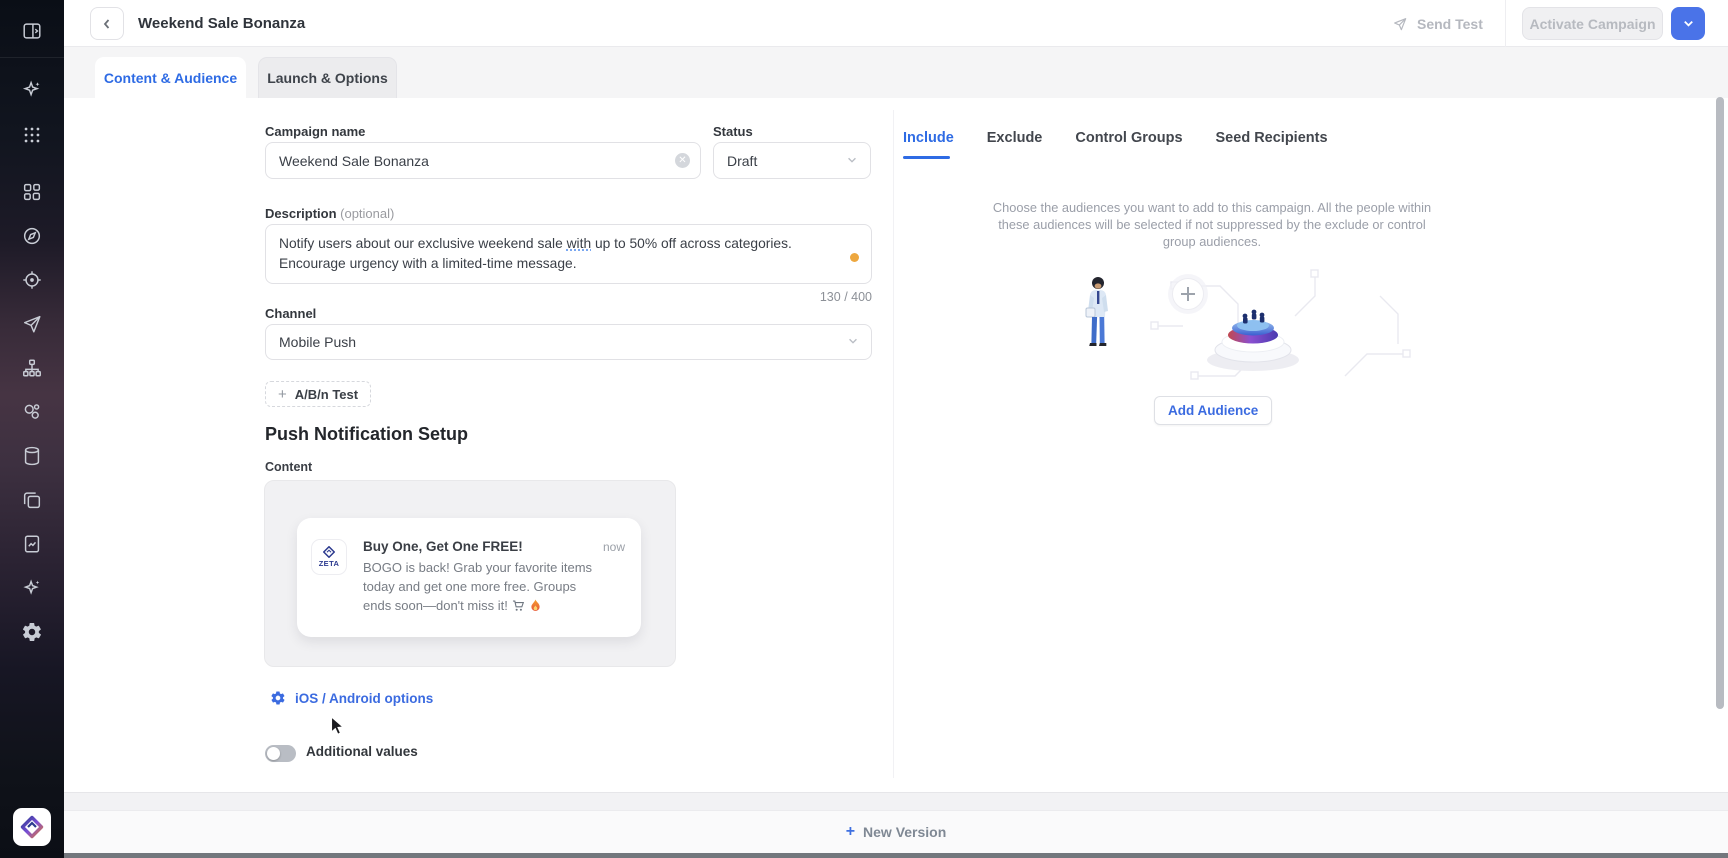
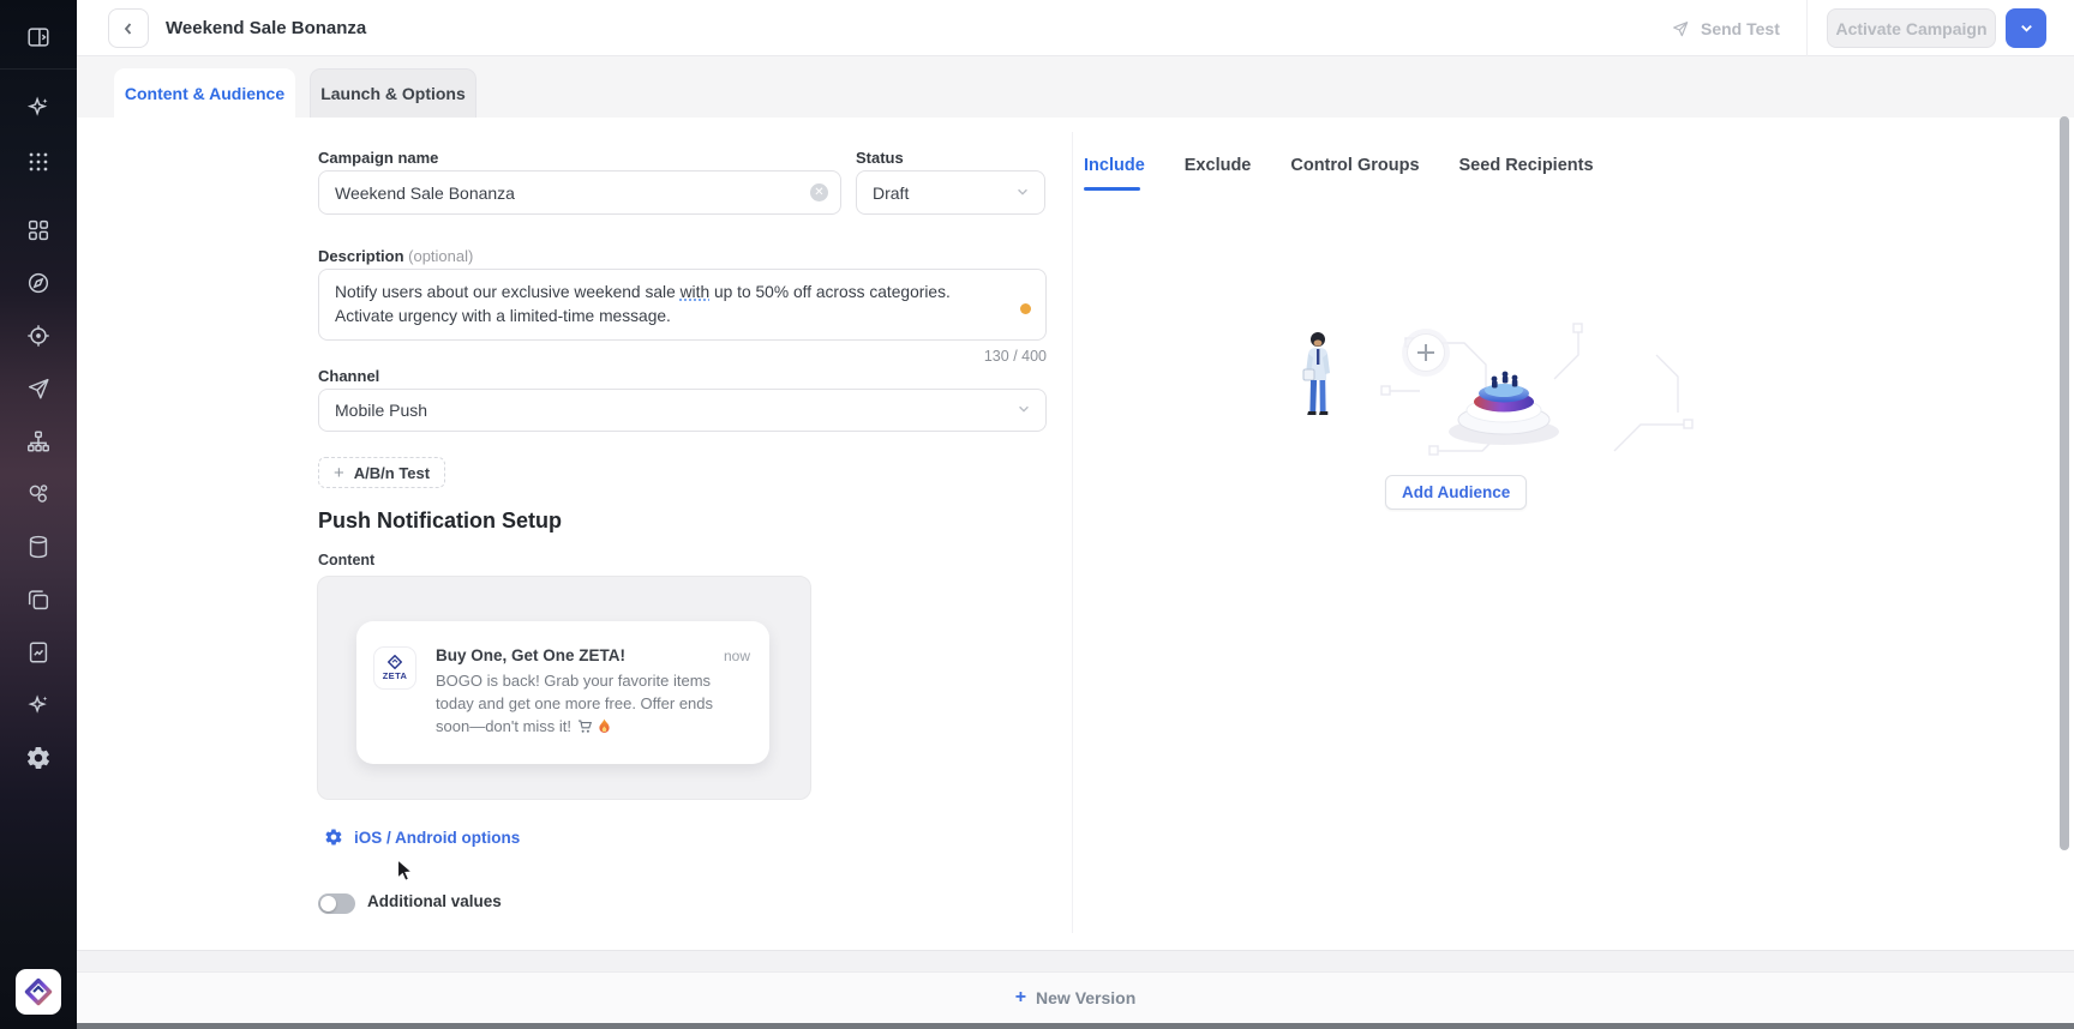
  Weekend Sale Bonanza
  Send Test
  Activate Campaign
  Content & Audience
  Launch & Options
  Campaign name
  Weekend Sale Bonanza
  ✕
  Status
  Draft
  Description (optional)
- Notify users about our exclusive weekend sale with up to 50% off across categories. Encourage urgency with a limited-time message.
+ Notify users about our exclusive weekend sale with up to 50% off across categories. Activate urgency with a limited-time message.
  130 / 400
  Channel
  Mobile Push
  +
  A/B/n Test
  Push Notification Setup
  Content
  ZETA
- Buy One, Get One FREE!
+ Buy One, Get One ZETA!
  now
- BOGO is back! Grab your favorite items today and get one more free. Groups ends soon—don't miss it!
+ BOGO is back! Grab your favorite items today and get one more free. Offer ends soon—don't miss it!
  iOS / Android options
  Additional values
  Include
  Exclude
  Control Groups
  Seed Recipients
- Choose the audiences you want to add to this campaign. All the people within these audiences will be selected if not suppressed by the exclude or control group audiences.
  Add Audience
  +
  New Version
